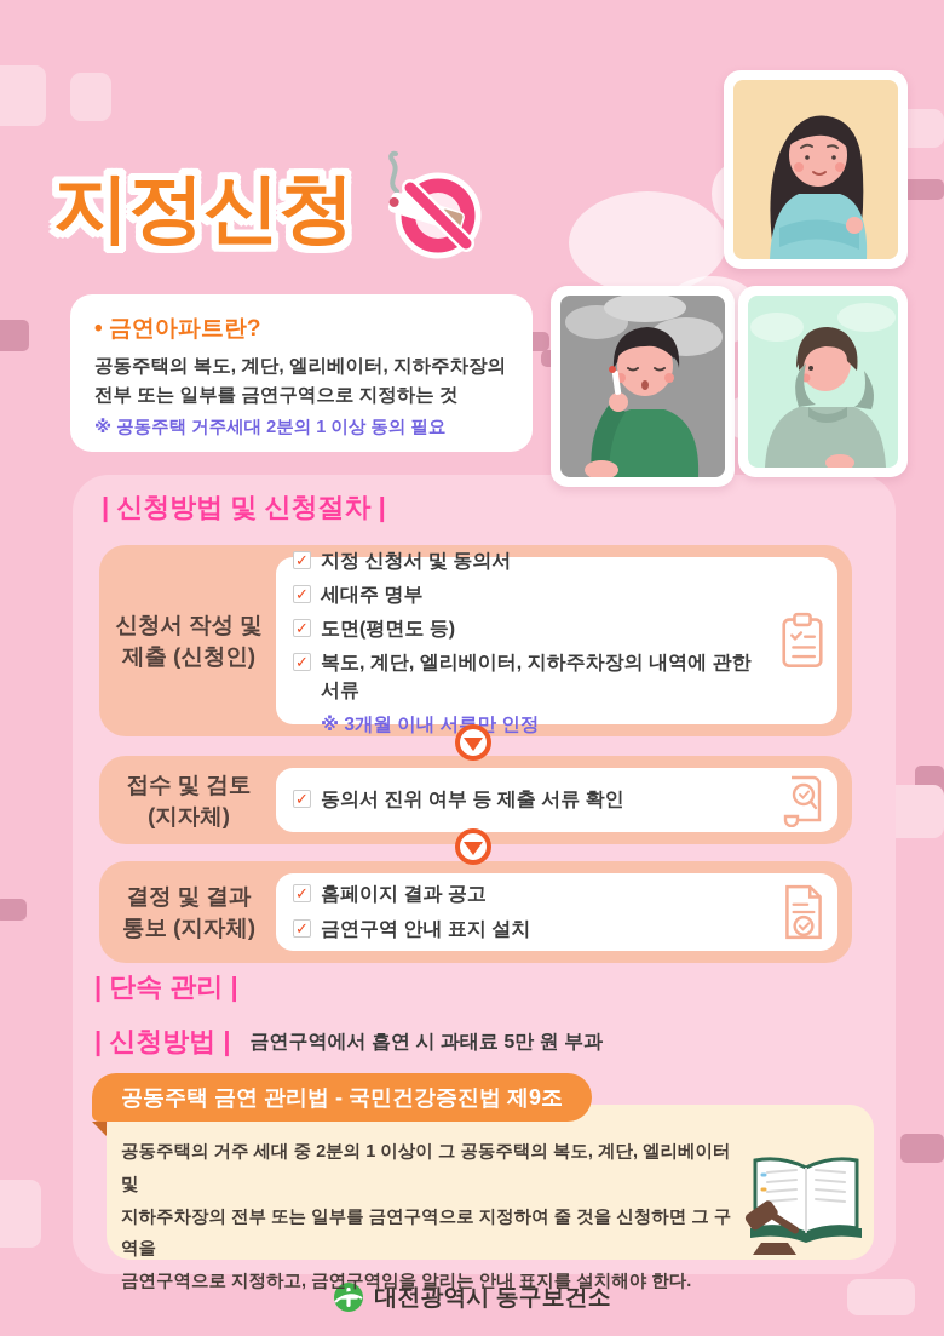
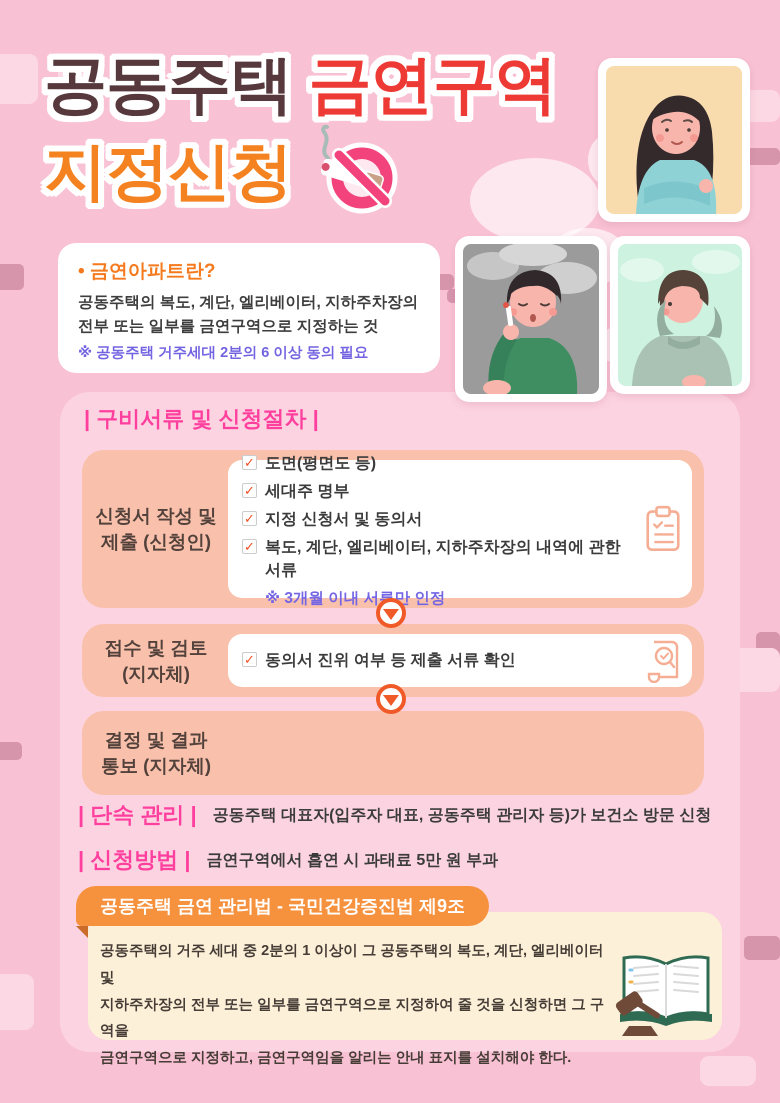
+ 공동주택 금연구역
  지정신청
  • 금연아파트란?
  공동주택의 복도, 계단, 엘리베이터, 지하주차장의
  전부 또는 일부를 금연구역으로 지정하는 것
- ※ 공동주택 거주세대 2분의 1 이상 동의 필요
+ ※ 공동주택 거주세대 2분의 6 이상 동의 필요
- | 신청방법 및 신청절차 |
+ | 구비서류 및 신청절차 |
  신청서 작성 및
  제출 (신청인)
- 지정 신청서 및 동의서
+ 도면(평면도 등)
  세대주 명부
- 도면(평면도 등)
+ 지정 신청서 및 동의서
  복도, 계단, 엘리베이터, 지하주차장의 내역에 관한 서류
  ※ 3개월 이내 서만 인정
  접수 및 검토
  (지자체)
  동의서 진위 여부 등 제출 서류 확인
  결정 및 결과
  통보 (지자체)
- 홈페이지 결과 공고
- 금연구역 안내 표지 설치
  | 단속 관리 |
+ 공동주택 대표자(입주자 대표, 공동주택 관리자 등)가 보건소 방문 신청
  | 신청방법 |
  금연구역에서 흡연 시 과태료 5만 원 부과
  공동주택 금연 관리법 - 국민건강증진법 제9조
  공동주택의 거주 세대 중 2분의 1 이상이 그 공동주택의 복도, 계단, 엘리베이터 및
  지하주차장의 전부 또는 일부를 금연구역으로 지정하여 줄 것을 신청하면 그 구역을
  금연구역으로 지정하고, 금연구역임을 알리는 안내 표지를 설치해야 한다.
- 대전광역시 동구보건소
